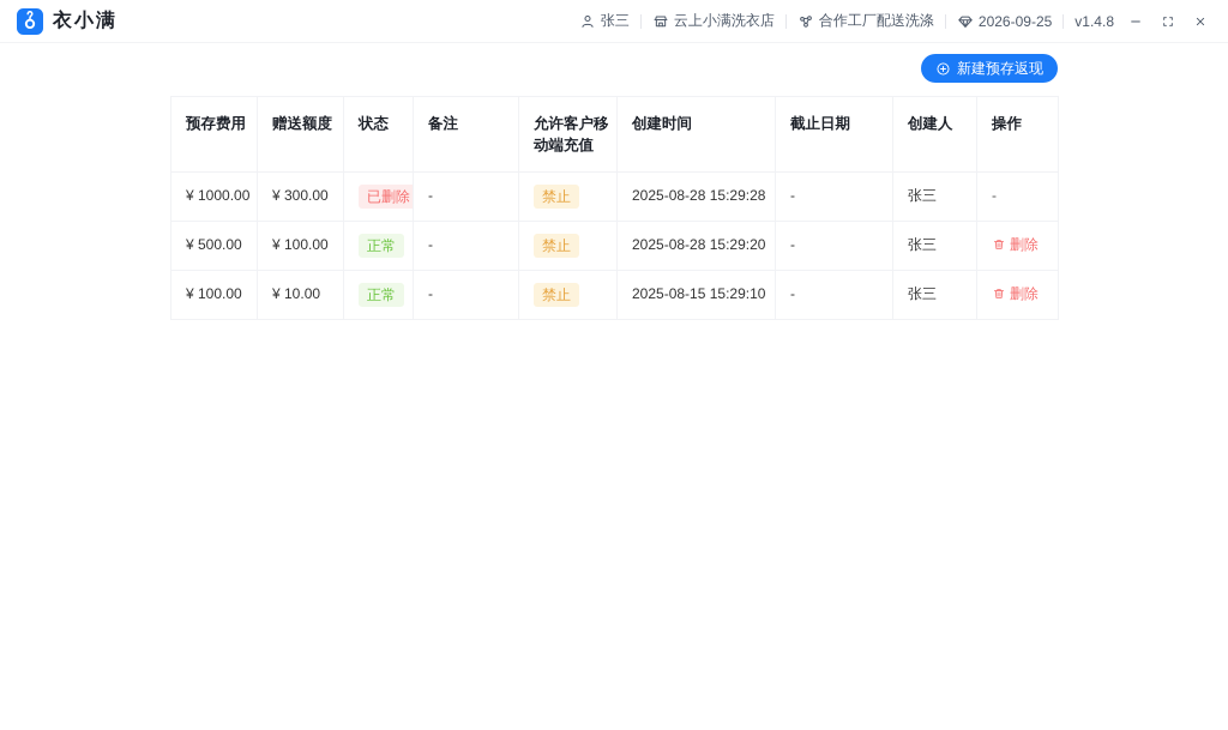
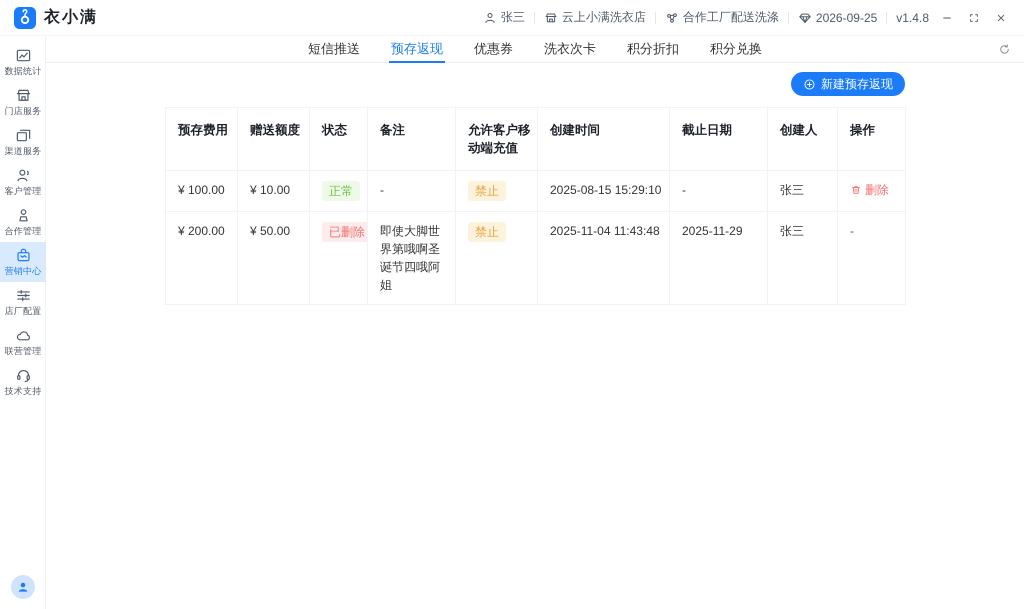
  衣小满
  张三
  云上小满洗衣店
  合作工厂配送洗涤
  2026-09-25
  v1.4.8
+ 数据统计
+ 门店服务
+ 渠道服务
+ 客户管理
+ 合作管理
+ 营销中心
+ 店厂配置
+ 联营管理
+ 技术支持
+ 短信推送
+ 预存返现
+ 优惠券
+ 洗衣次卡
+ 积分折扣
+ 积分兑换
  新建预存返现
  预存费用	赠送额度	状态	备注	允许客户移动端充值	创建时间	截止日期	创建人	操作
- ¥ 1000.00	¥ 300.00	已删除	-	禁止	2025-08-28 15:29:28	-	张三	-
- ¥ 500.00	¥ 100.00	正常	-	禁止	2025-08-28 15:29:20	-	张三	删除
  ¥ 100.00	¥ 10.00	正常	-	禁止	2025-08-15 15:29:10	-	张三	删除
+ ¥ 200.00	¥ 50.00	已删除	即使大脚世界第哦啊圣诞节四哦阿姐	禁止	2025-11-04 11:43:48	2025-11-29	张三	-
